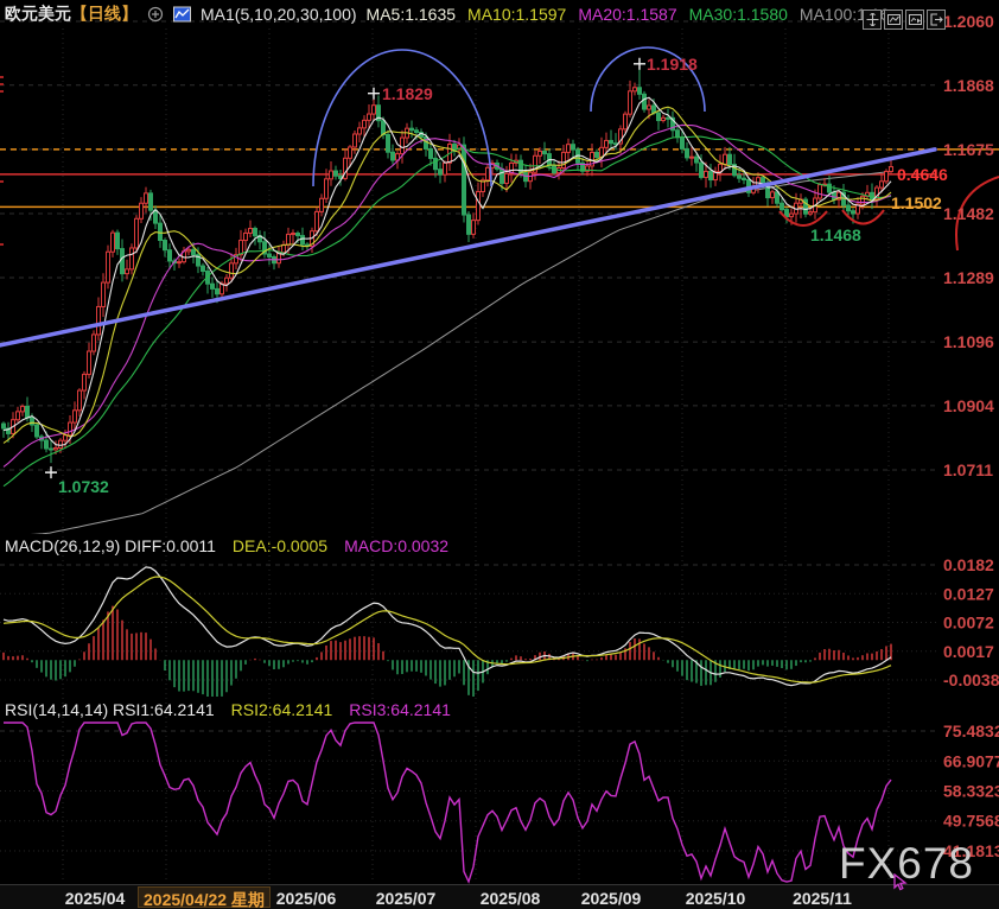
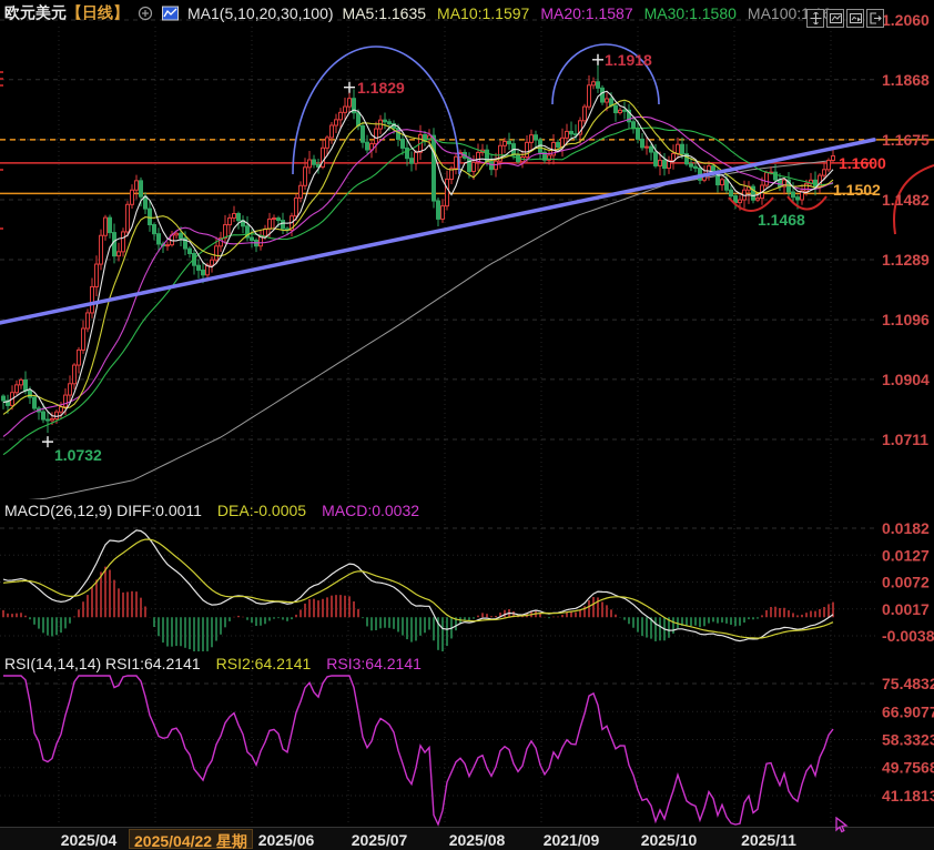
  1.1829
  1.1918
  1.0732
  1.1468
  1.1502
- 0.4646
+ 1.1600
  1.2060
  1.1868
  1.1675
  1.1482
  1.1289
  1.1096
  1.0904
  1.0711
  0.0182
  0.0127
  0.0072
  0.0017
  -0.0038
  75.483
  66.907
  58.332
  49.756
  41.181
  欧元美元【日线】
  MA1(5,10,20,30,100)
  MA5:1.1635
  MA10:1.1597
  MA20:1.1587
  MA30:1.1580
  MACD(26,12,9) DIFF:0.0011
  DEA:-0.0005
  MACD:0.0032
  RSI(14,14,14) RSI1:64.2141
  RSI2:64.2141
  RSI3:64.2141
  2025/04
  2025/04/22 星期
  2025/06
  2025/07
  2025/08
- 2025/09
+ 2021/09
  2025/10
  2025/11
- FX678
